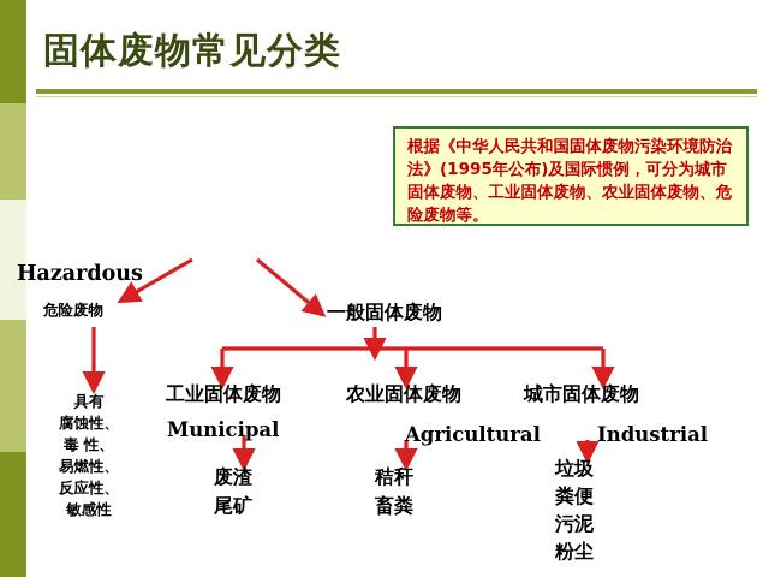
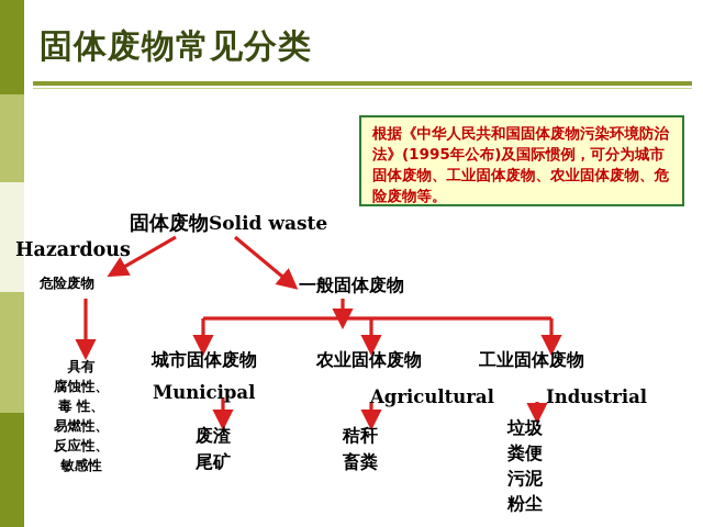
  固体废物常见分类
  根据《中华人民共和国固体废物污染环境防治法》(1995年公布)及国际惯例，可分为城市固体废物、工业固体废物、农业固体废物、危险废物等。
+ 固体废物Solid waste
  Hazardous
  危险废物
  具有
  腐蚀性、
  毒 性、
  易燃性、
  反应性、
  敏感性
  一般固体废物
- 工业固体废物
+ 城市固体废物
  农业固体废物
- 城市固体废物
+ 工业固体废物
  Municipal
  Agricultural
  Industrial
  废渣
  尾矿
  秸秆
  畜粪
  垃圾
  粪便
  污泥
  粉尘
